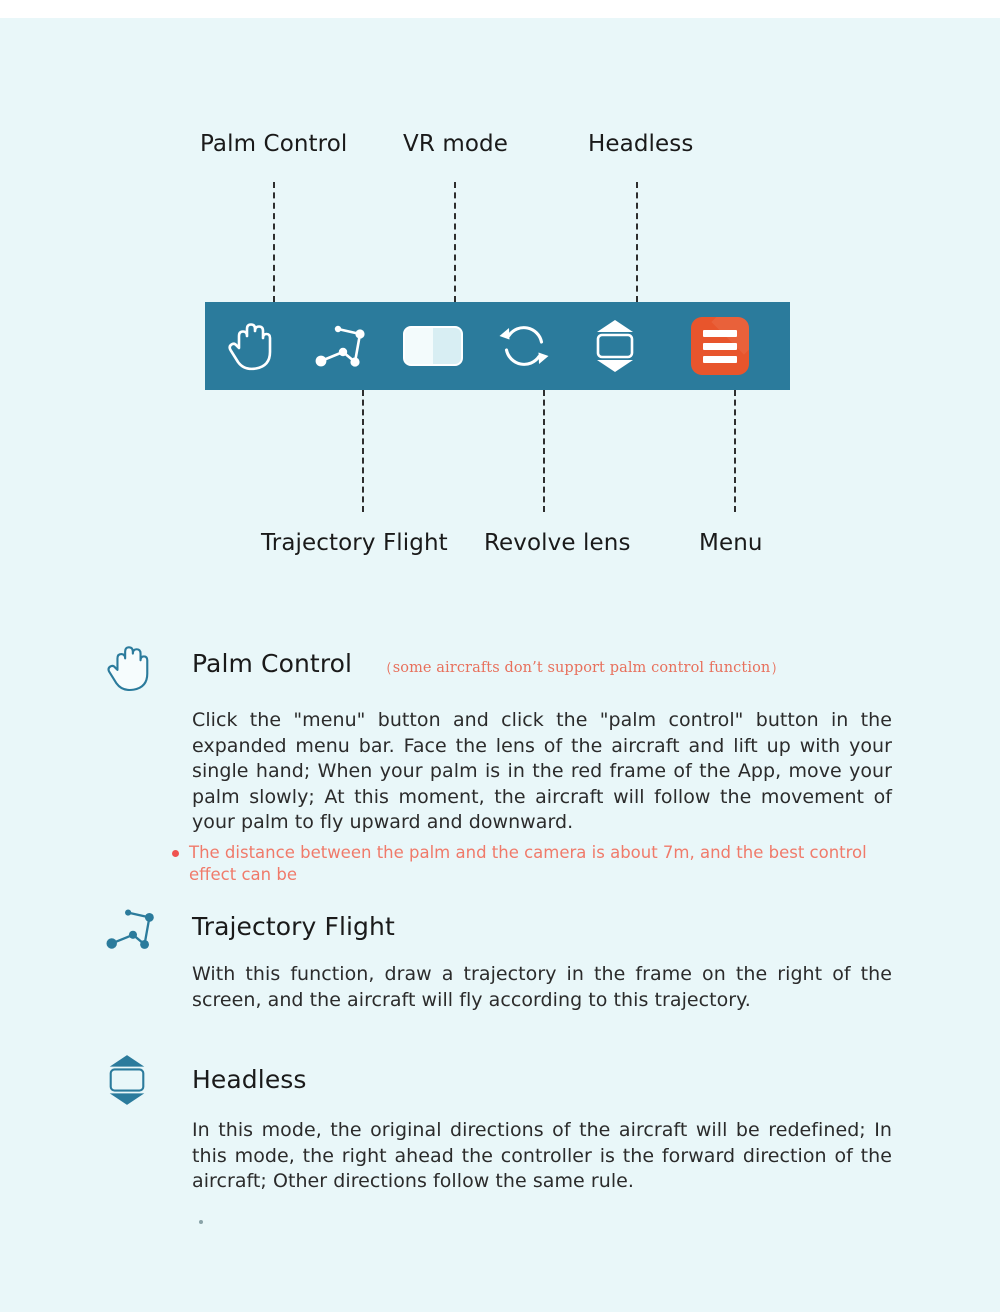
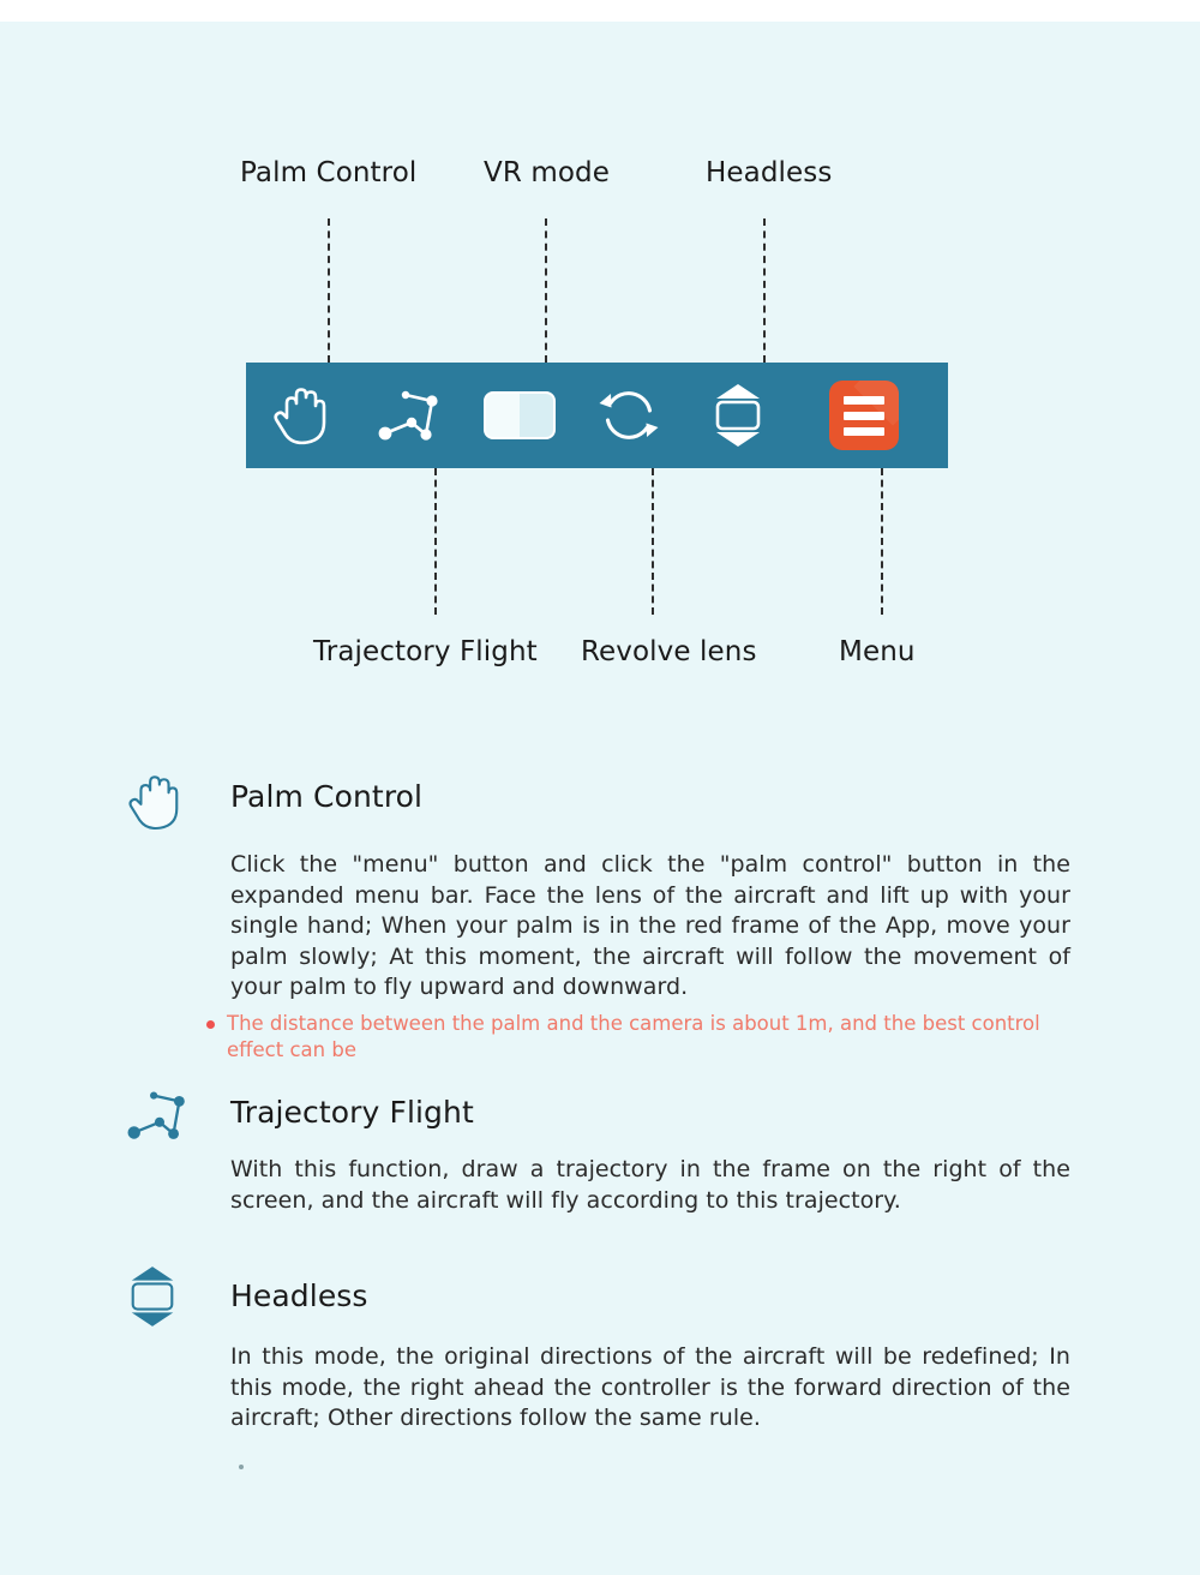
  Palm Control
  VR mode
  Headless
  Trajectory Flight
  Revolve lens
  Menu
  Palm Control
- （some aircrafts don’t support palm control function）
  Click the "menu" button and click the "palm control" button in the expanded menu bar. Face the lens of the aircraft and lift up with your single hand; When your palm is in the red frame of the App, move your palm slowly; At this moment, the aircraft will follow the movement of your palm to fly upward and downward.
- The distance between the palm and the camera is about 7m, and the best control effect can be
+ The distance between the palm and the camera is about 1m, and the best control effect can be
  Trajectory Flight
  With this function, draw a trajectory in the frame on the right of the screen, and the aircraft will fly according to this trajectory.
  Headless
  In this mode, the original directions of the aircraft will be redefined; In this mode, the right ahead the controller is the forward direction of the aircraft; Other directions follow the same rule.
